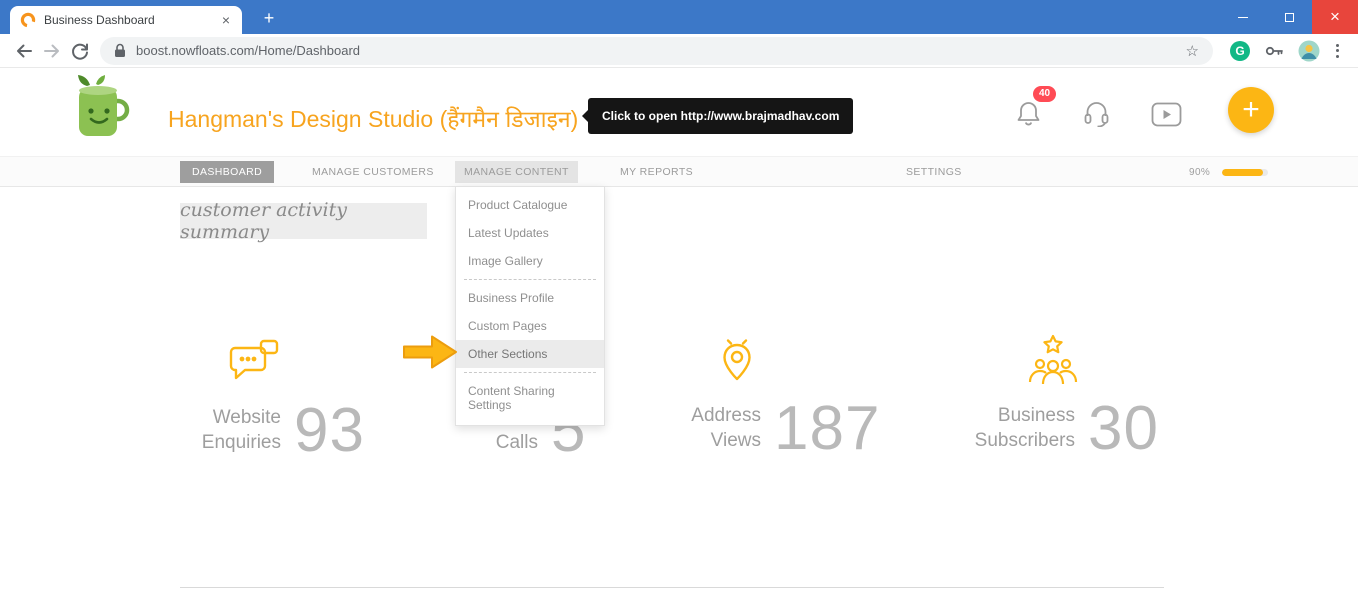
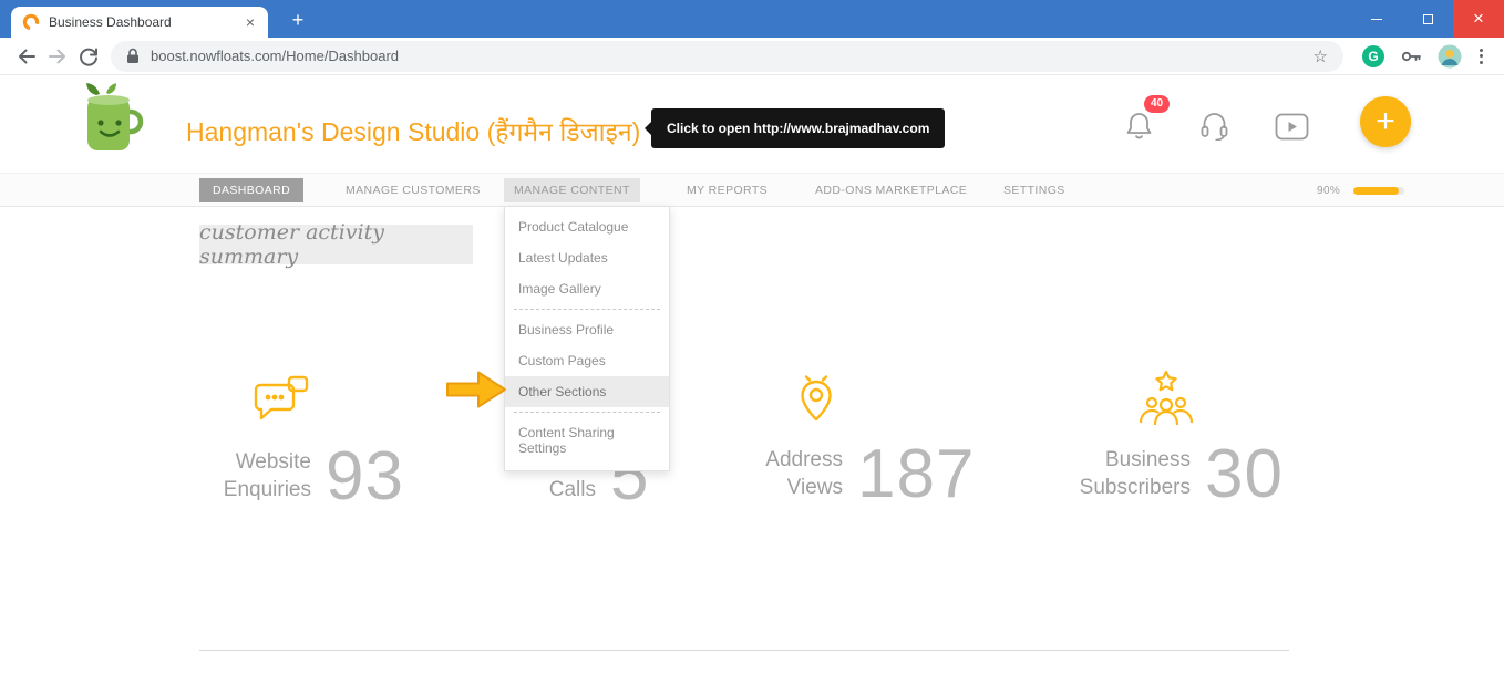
  Business Dashboard
  ×
  +
  ×
  boost.nowfloats.com/Home/Dashboard
  ☆
  G
  Hangman's Design Studio (हैंगमैन डिजाइन)
  Click to open http://www.brajmadhav.com
  40
  +
  DASHBOARD
  MANAGE CUSTOMERS
  MANAGE CONTENT
  MY REPORTS
+ ADD-ONS MARKETPLACE
  SETTINGS
  90%
  Product Catalogue
  Latest Updates
  Image Gallery
  Business Profile
  Custom Pages
  Other Sections
  Content Sharing Settings
  customer activity summary
  Website
  Enquiries
  93
  Calls
  5
  Address
  Views
  187
  Business
  Subscribers
  30
